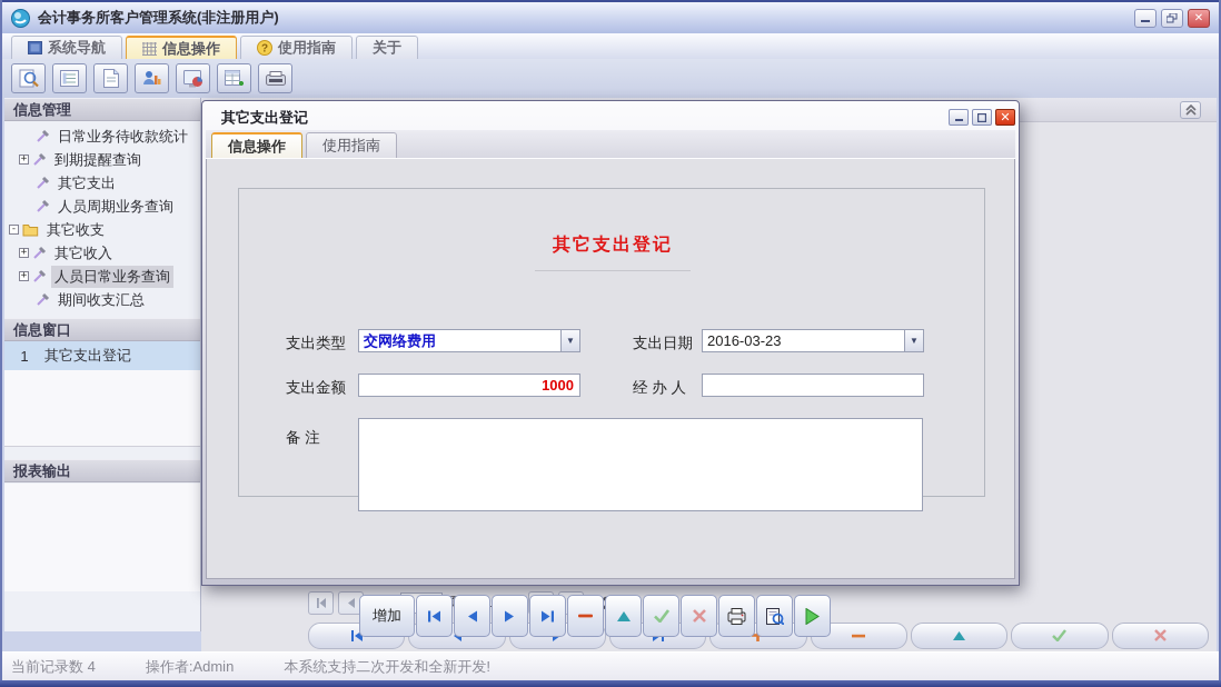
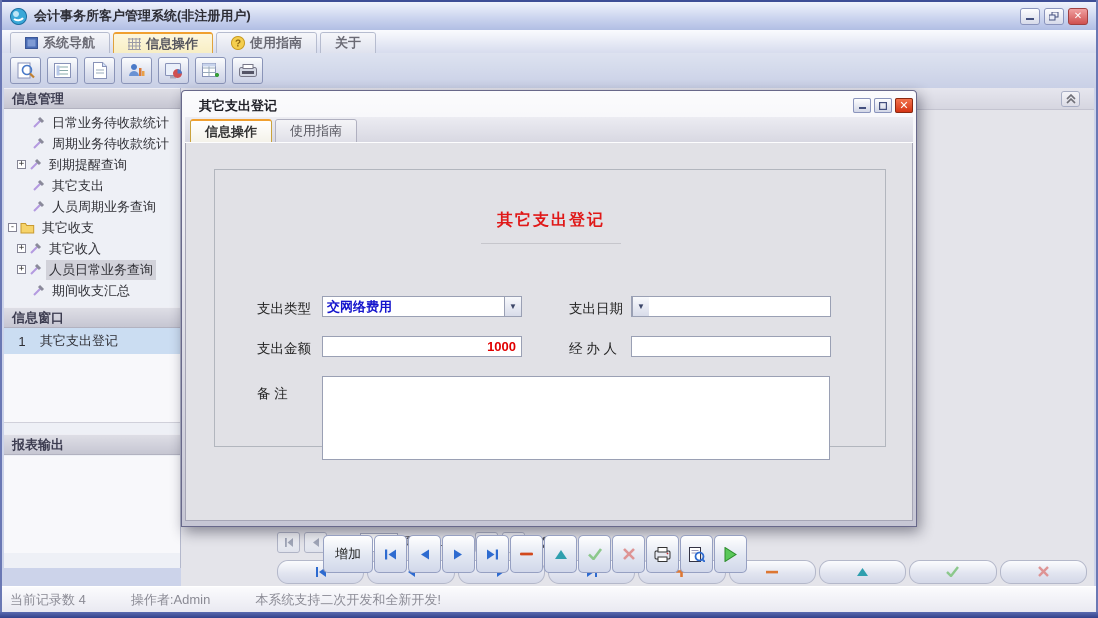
  会计事务所客户管理系统(非注册用户)
  ✕
  系统导航
  信息操作
  ?
  使用指南
  关于
  信息管理
  日常业务待收款统计
+ 周期业务待收款统计
  +
  到期提醒查询
  其它支出
  人员周期业务查询
  -
  其它收支
  +
  其它收入
  +
  人员日常业务查询
  期间收支汇总
  信息窗口
  1
  其它支出登记
  报表输出
  当前记录数 4
  操作者:Admin
  本系统支持二次开发和全新开发!
  其它支出登记
  ✕
  信息操作
  使用指南
  其它支出登记
  支出类型
  交网络费用
  ▼
  支出日期
- 2016-03-23
  ▼
  支出金额
  1000
  经 办 人
  备 注
  增加
